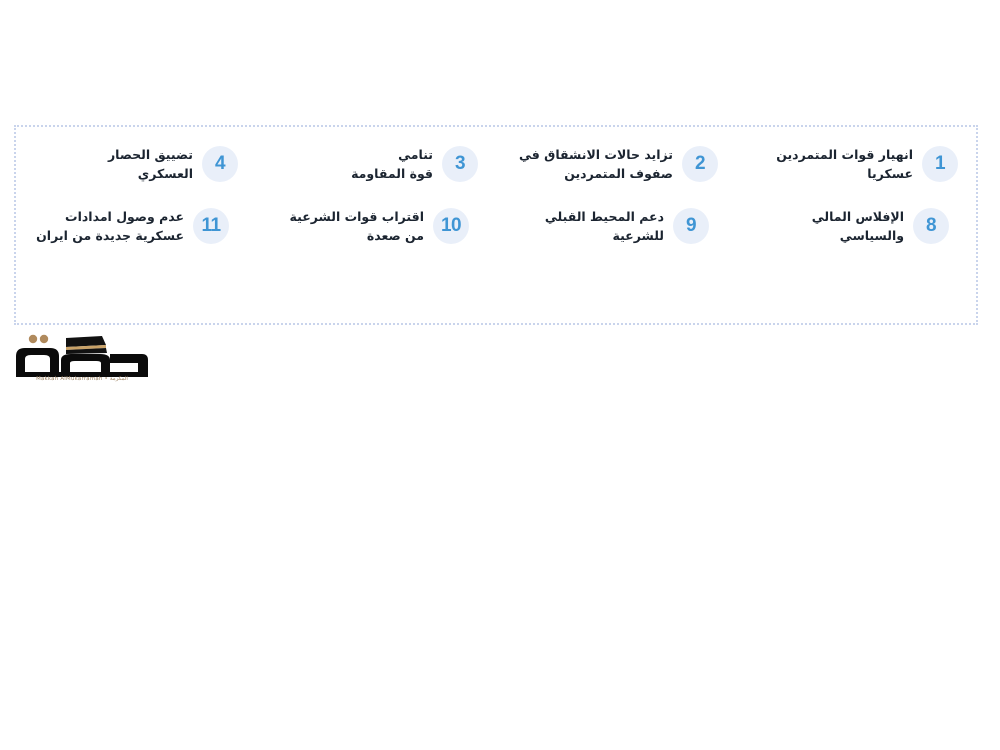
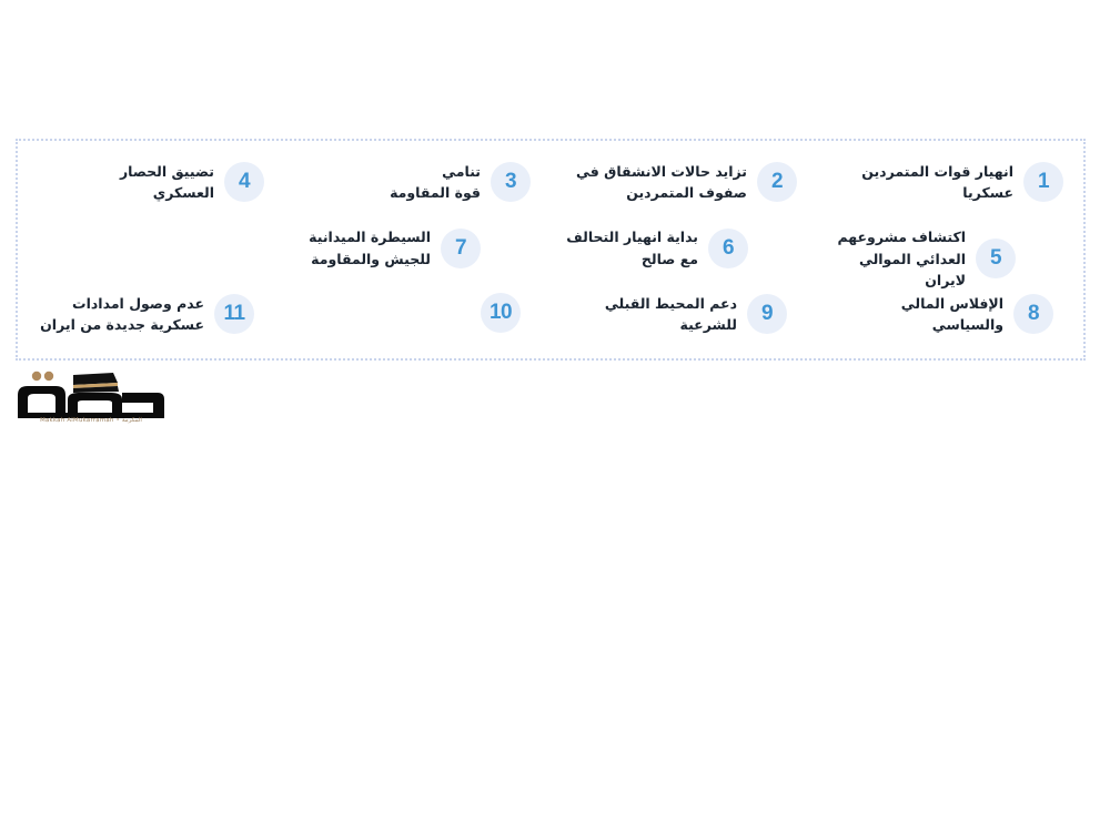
  1
  انهيار قوات المتمردين
  عسكريا
  2
  تزايد حالات الانشقاق في
  صفوف المتمردين
  3
  تنامي
  قوة المقاومة
  4
  تضييق الحصار
  العسكري
+ 5
+ اكتشاف مشروعهم
+ العدائي الموالي لايران
+ 6
+ بداية انهيار التحالف
+ مع صالح
+ 7
+ السيطرة الميدانية
+ للجيش والمقاومة
  8
  الإفلاس المالي
  والسياسي
  9
  دعم المحيط القبلي
  للشرعية
  10
- اقتراب قوات الشرعية
- من صعدة
  11
  عدم وصول امدادات
  عسكرية جديدة من ايران
